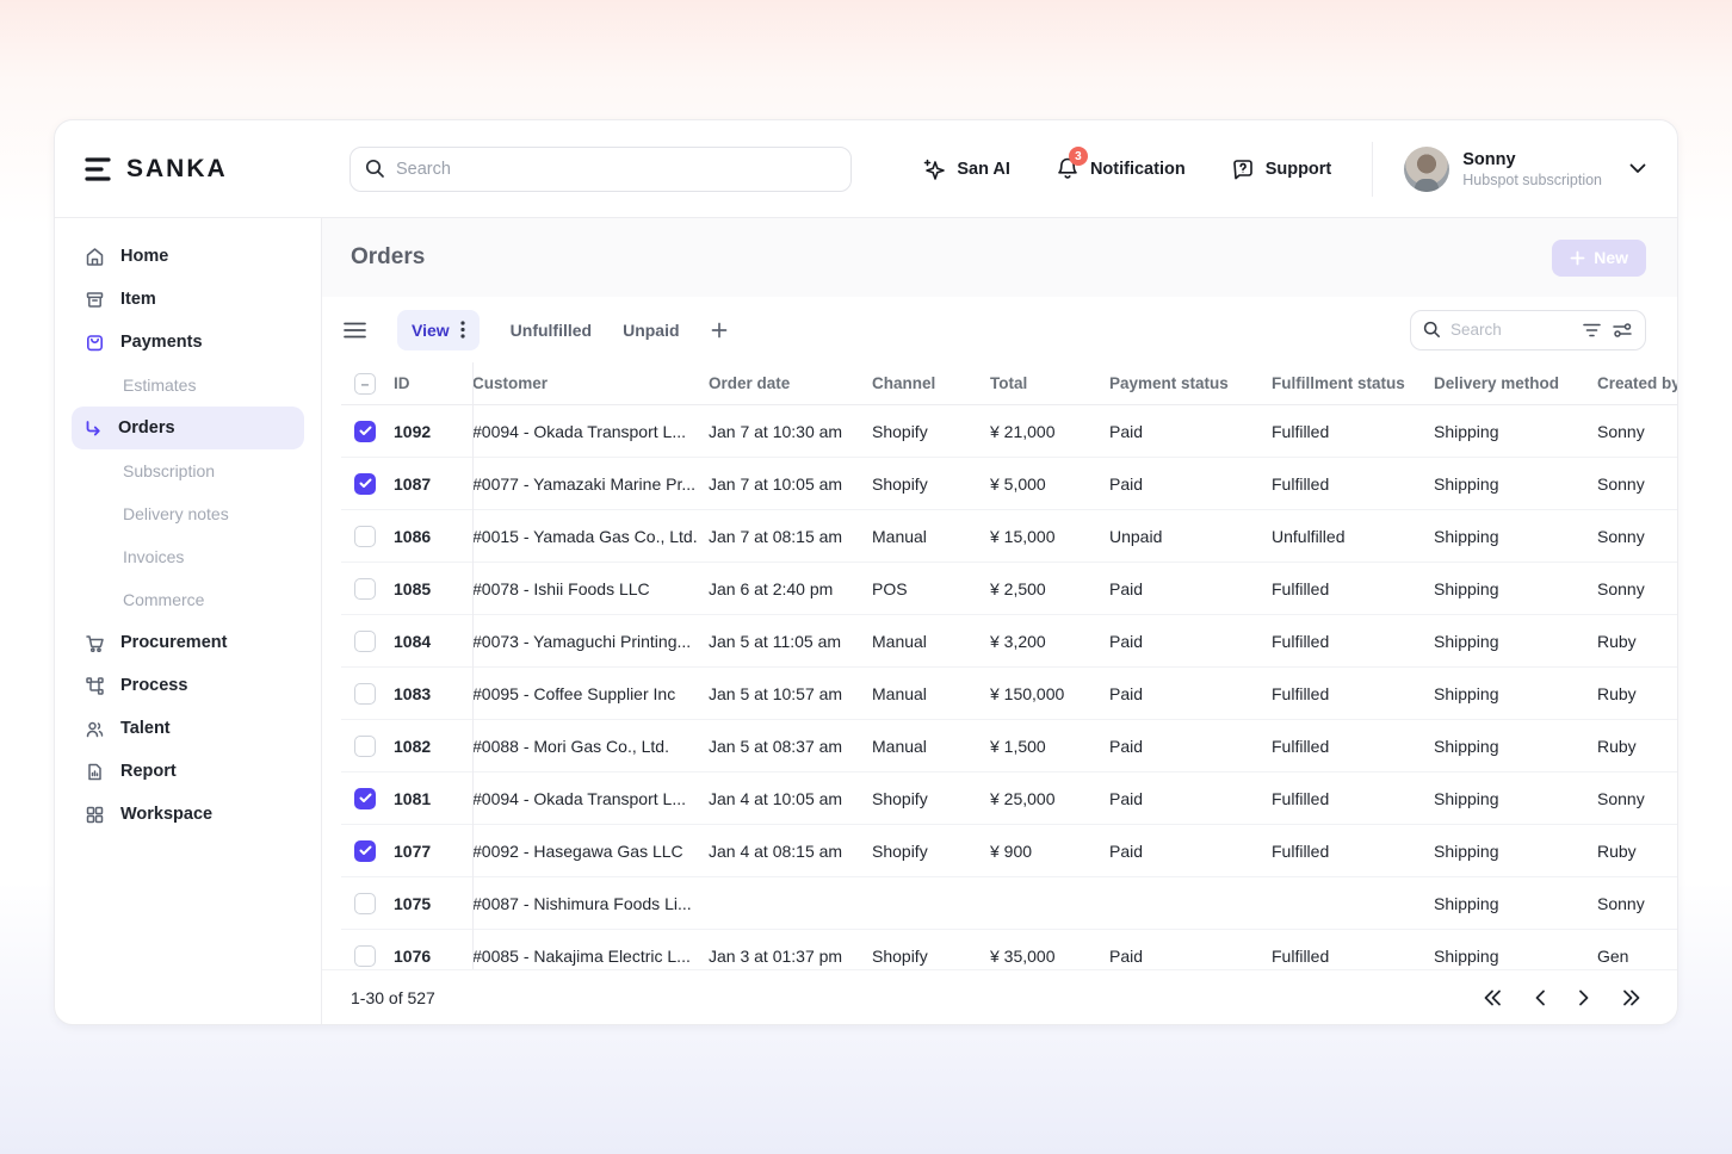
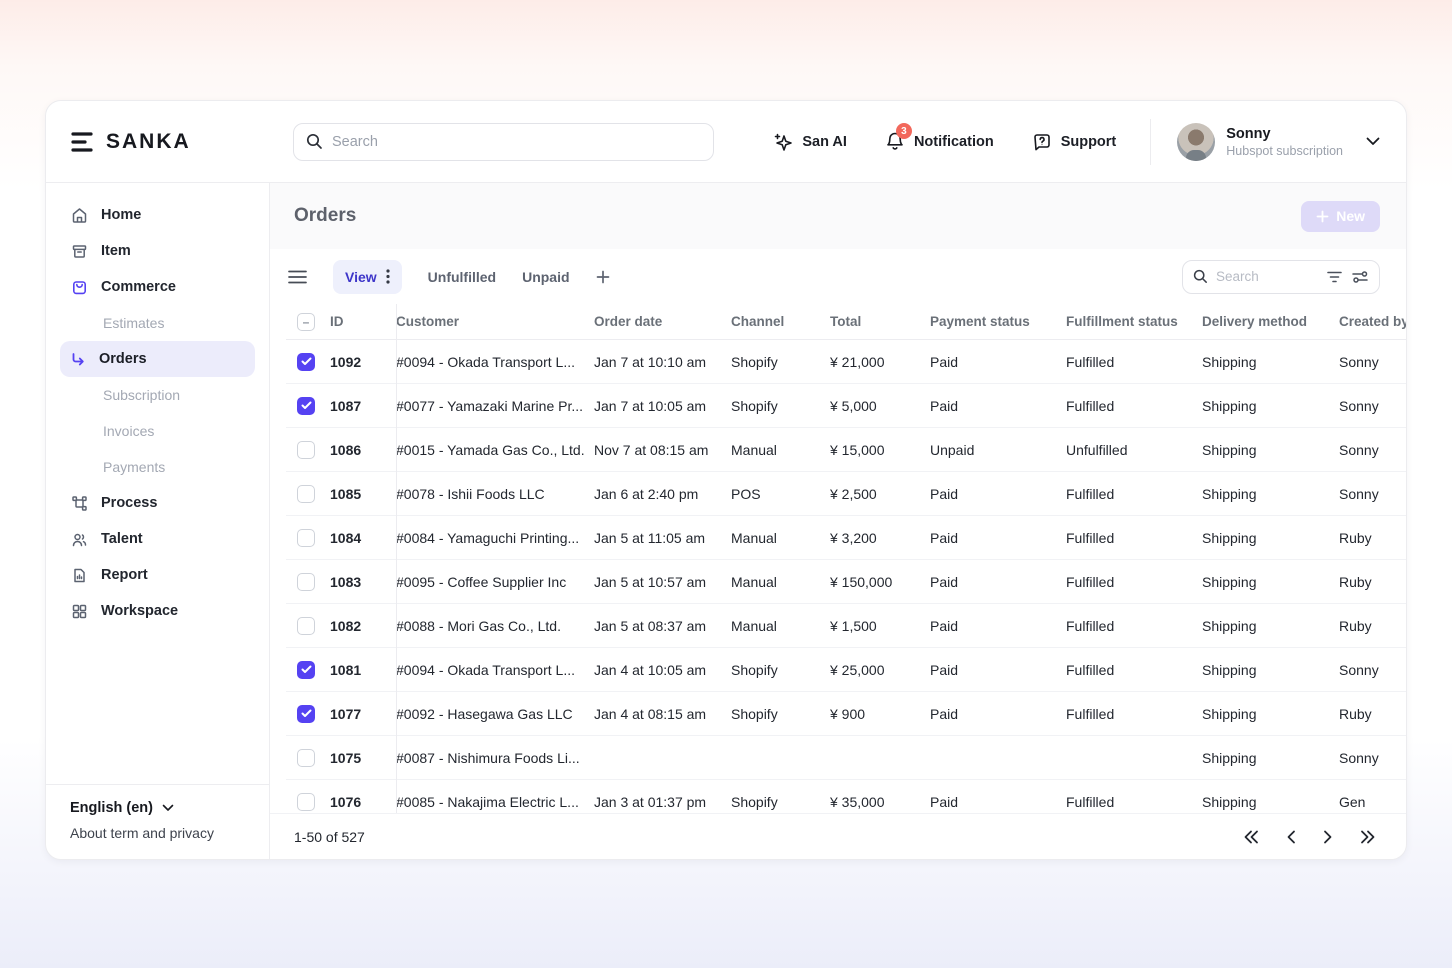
  SANKA
  Search
  San AI
  3
  Notification
  Support
  Sonny
  Hubspot subscription
  Home
  Item
- Payments
+ Commerce
  Estimates
  Orders
  Subscription
- Delivery notes
  Invoices
- Commerce
+ Payments
- Procurement
  Process
  Talent
  Report
  Workspace
+ English (en)
+ About term and privacy
  Orders
  New
  View
  Unfulfilled
  Unpaid
  Search
  –
  ID
  Customer
  Order date
  Channel
  Total
  Payment status
  Fulfillment status
  Delivery method
  Created by
  1092
  #0094 - Okada Transport L...
- Jan 7 at 10:30 am
+ Jan 7 at 10:10 am
  Shopify
  ¥ 21,000
  Paid
  Fulfilled
  Shipping
  Sonny
  1087
  #0077 - Yamazaki Marine Pr...
  Jan 7 at 10:05 am
  Shopify
  ¥ 5,000
  Paid
  Fulfilled
  Shipping
  Sonny
  1086
  #0015 - Yamada Gas Co., Ltd.
- Jan 7 at 08:15 am
+ Nov 7 at 08:15 am
  Manual
  ¥ 15,000
  Unpaid
  Unfulfilled
  Shipping
  Sonny
  1085
  #0078 - Ishii Foods LLC
  Jan 6 at 2:40 pm
  POS
  ¥ 2,500
  Paid
  Fulfilled
  Shipping
  Sonny
  1084
- #0073 - Yamaguchi Printing...
+ #0084 - Yamaguchi Printing...
  Jan 5 at 11:05 am
  Manual
  ¥ 3,200
  Paid
  Fulfilled
  Shipping
  Ruby
  1083
  #0095 - Coffee Supplier Inc
  Jan 5 at 10:57 am
  Manual
  ¥ 150,000
  Paid
  Fulfilled
  Shipping
  Ruby
  1082
  #0088 - Mori Gas Co., Ltd.
  Jan 5 at 08:37 am
  Manual
  ¥ 1,500
  Paid
  Fulfilled
  Shipping
  Ruby
  1081
  #0094 - Okada Transport L...
  Jan 4 at 10:05 am
  Shopify
  ¥ 25,000
  Paid
  Fulfilled
  Shipping
  Sonny
  1077
  #0092 - Hasegawa Gas LLC
  Jan 4 at 08:15 am
  Shopify
  ¥ 900
  Paid
  Fulfilled
  Shipping
  Ruby
  1075
  #0087 - Nishimura Foods Li...
  Shipping
  Sonny
  1076
  #0085 - Nakajima Electric L...
  Jan 3 at 01:37 pm
  Shopify
  ¥ 35,000
  Paid
  Fulfilled
  Shipping
  Gen
- 1-30 of 527
+ 1-50 of 527
